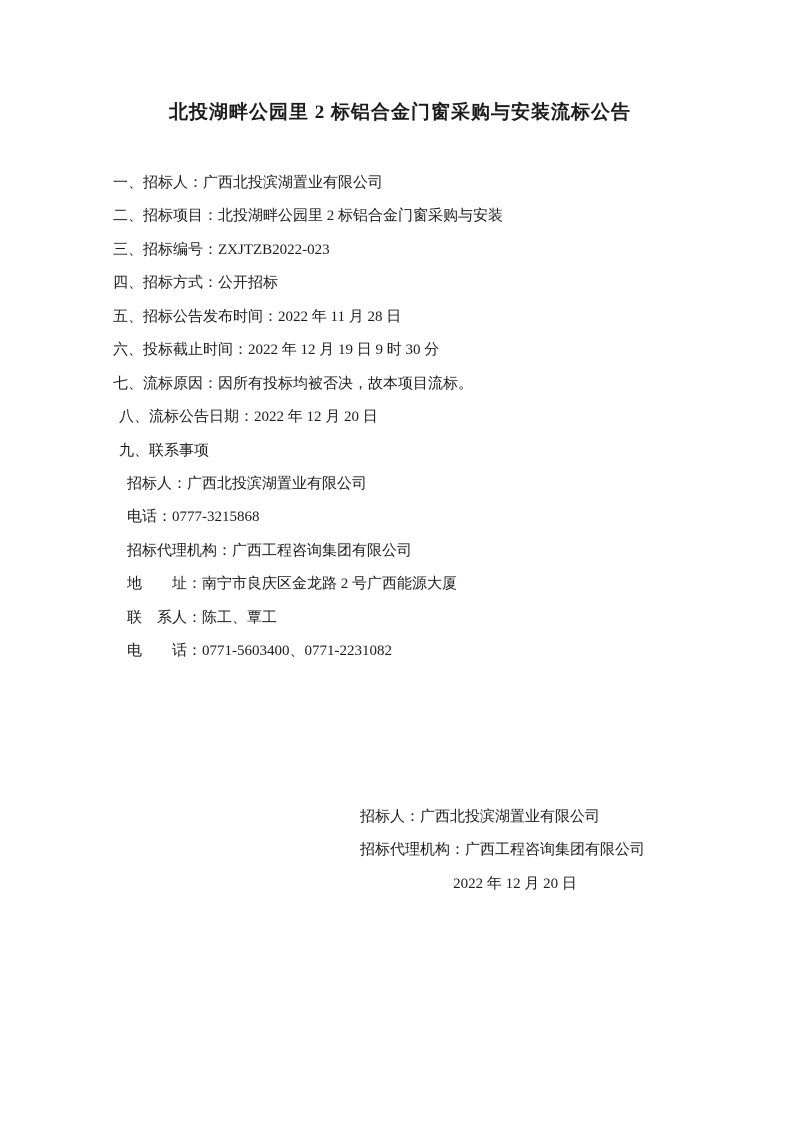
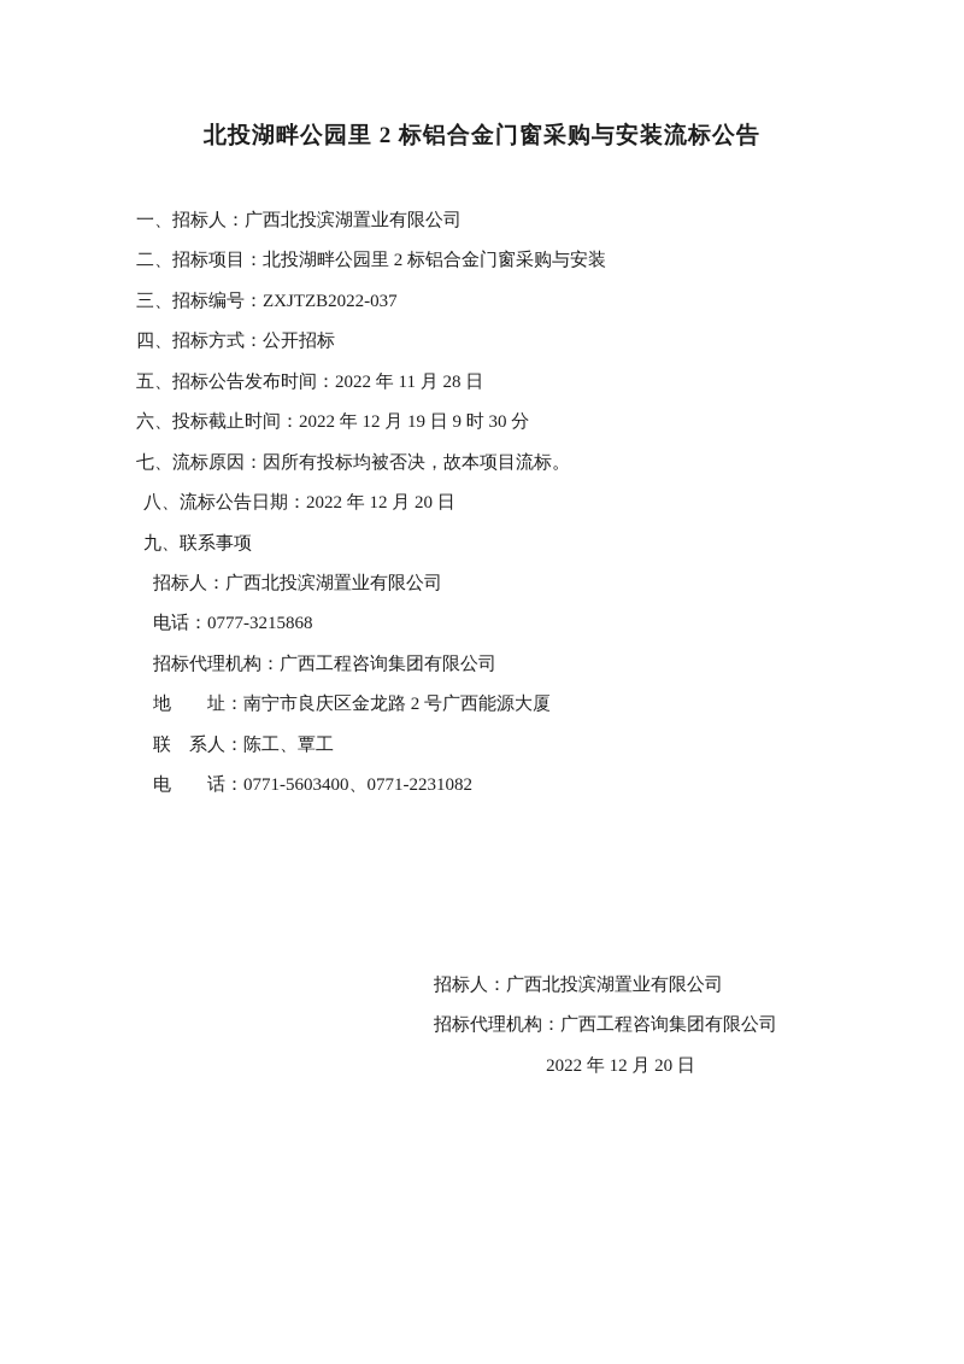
  北投湖畔公园里 2 标铝合金门窗采购与安装流标公告
  一、招标人：广西北投滨湖置业有限公司
  二、招标项目：北投湖畔公园里 2 标铝合金门窗采购与安装
- 三、招标编号：ZXJTZB2022-023
+ 三、招标编号：ZXJTZB2022-037
  四、招标方式：公开招标
  五、招标公告发布时间：2022 年 11 月 28 日
  六、投标截止时间：2022 年 12 月 19 日 9 时 30 分
  七、流标原因：因所有投标均被否决，故本项目流标。
  八、流标公告日期：2022 年 12 月 20 日
  九、联系事项
  招标人：广西北投滨湖置业有限公司
  电话：0777-3215868
  招标代理机构：广西工程咨询集团有限公司
  地 址：南宁市良庆区金龙路 2 号广西能源大厦
  联 系人：陈工、覃工
  电 话：0771-5603400、0771-2231082
  招标人：广西北投滨湖置业有限公司
  招标代理机构：广西工程咨询集团有限公司
  2022 年 12 月 20 日
